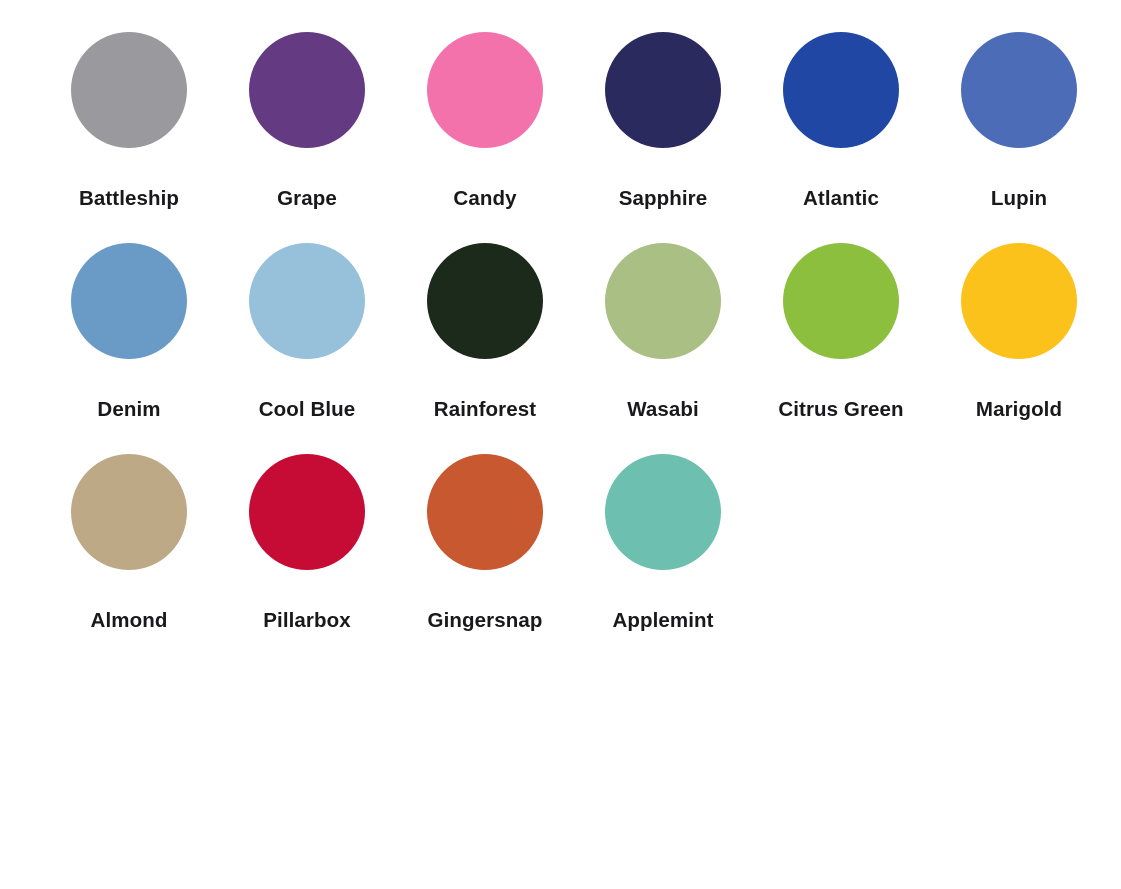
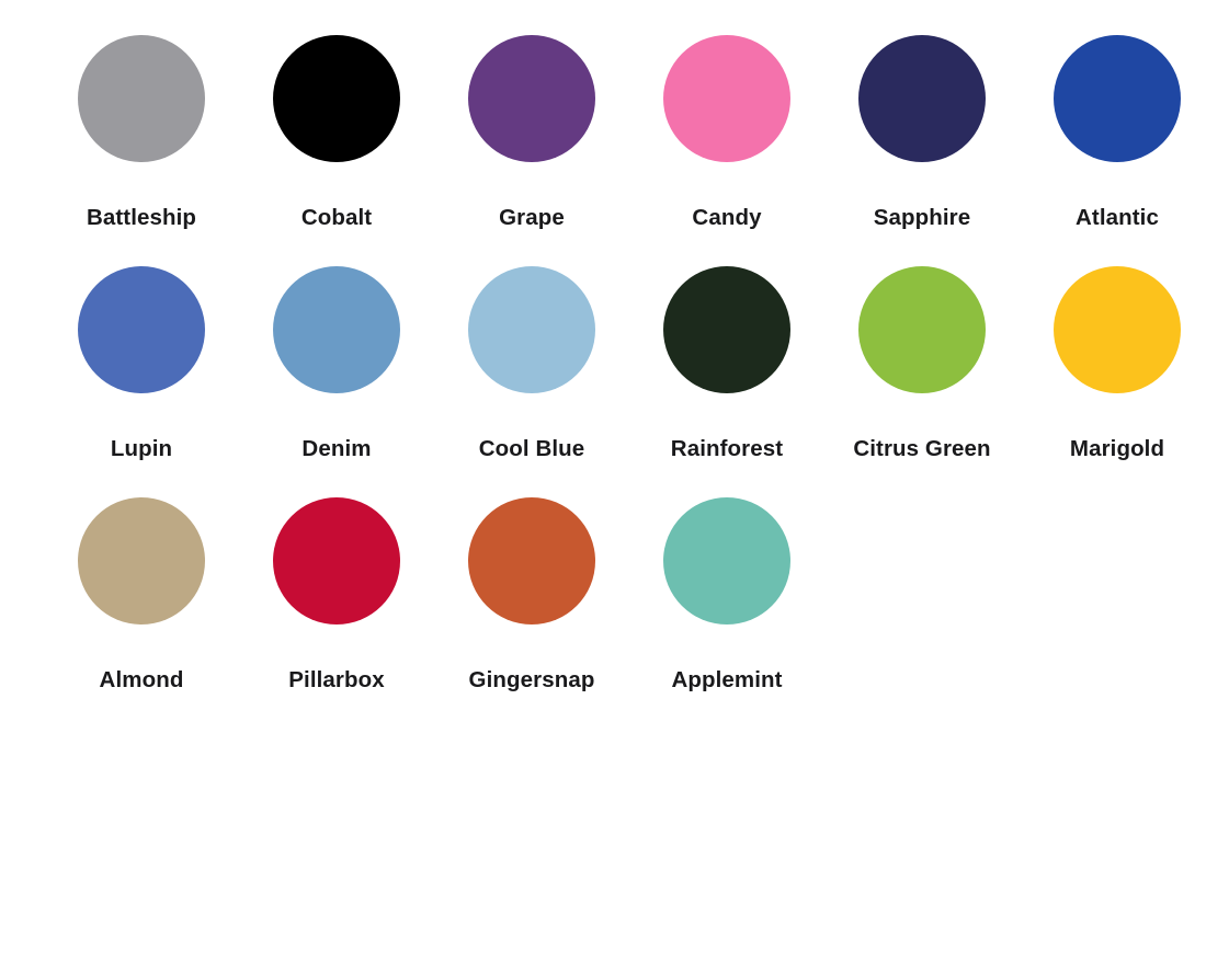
  Battleship
+ Cobalt
  Grape
  Candy
  Sapphire
  Atlantic
  Lupin
  Denim
  Cool Blue
  Rainforest
- Wasabi
  Citrus Green
  Marigold
  Almond
  Pillarbox
  Gingersnap
  Applemint
